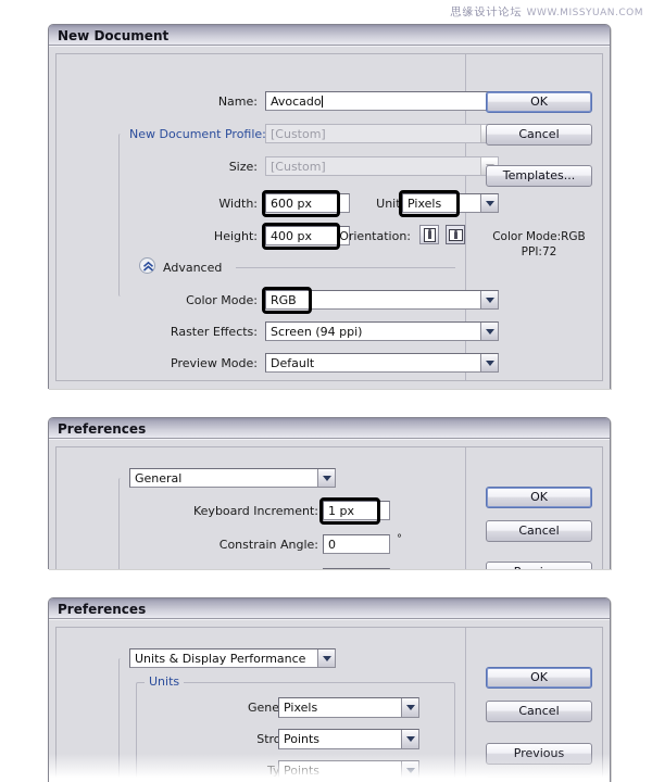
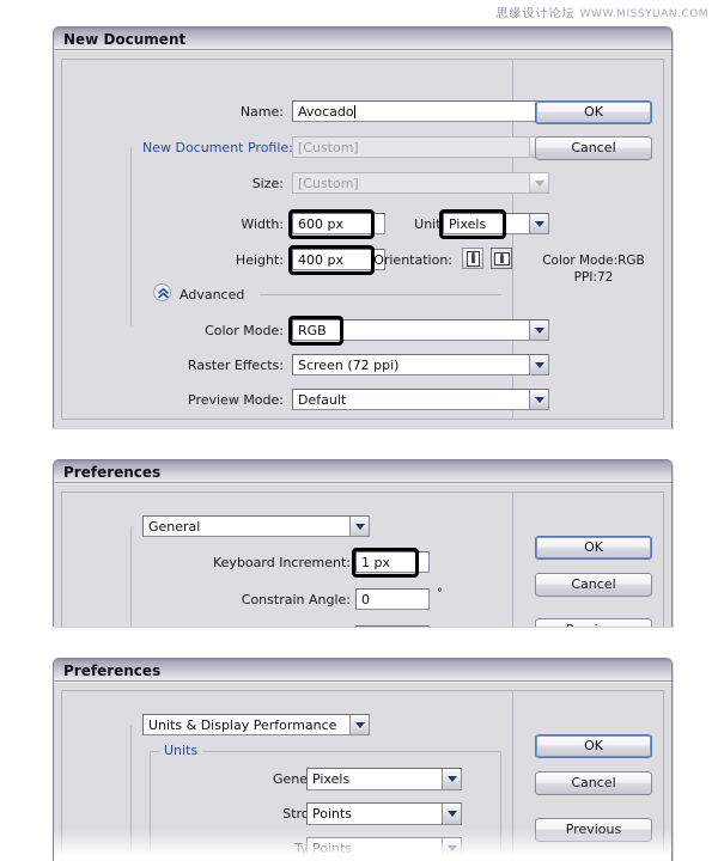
  思缘设计论坛 WWW.MISSYUAN.COM
  New Document
  Name:
  Avocado
  New Document Profile
  [Custom]
  Size:
  [Custom]
  Width:
  600 px
  Pixels
  Height:
  400 px
  Orientation:
  Advanced
  Color Mode:
  RGB
  Raster Effects:
- Screen (94 ppi)
+ Screen (72 ppi)
  Preview Mode:
  Default
  OK
  Cancel
- Templates...
  Color Mode:RGB
  PPI:72
  Preferences
  General
  Keyboard Increment:
  1 px
  Constrain Angle:
  0
  °
  OK
  Cancel
  Preferences
  Units & Display Performance
  Units
  Pixels
  Points
  OK
  Cancel
